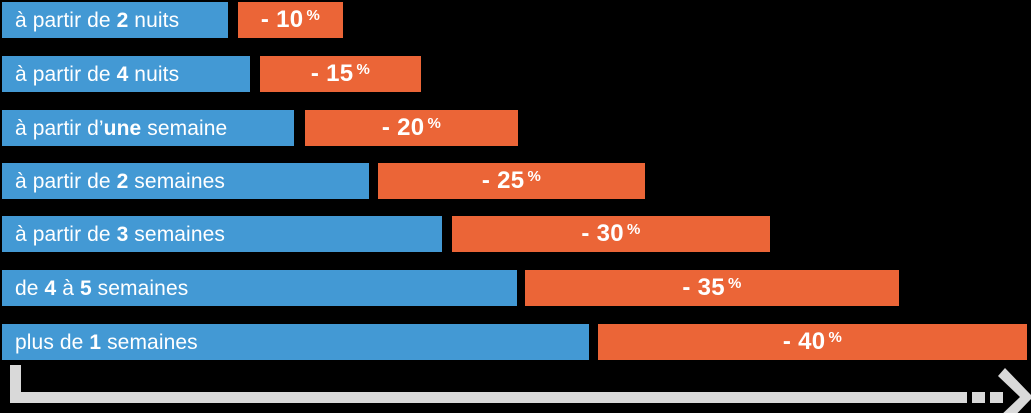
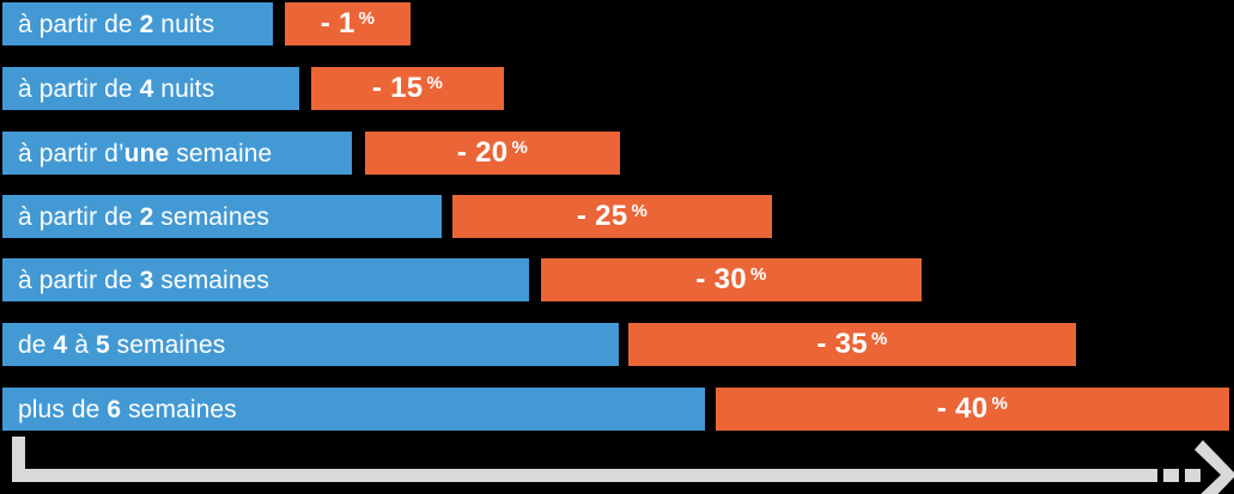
  à partir de 2 nuits
- - 10 %
+ - 1 %
  à partir de 4 nuits
  - 15 %
  à partir d’une semaine
  - 20 %
  à partir de 2 semaines
  - 25 %
  à partir de 3 semaines
  - 30 %
  de 4 à 5 semaines
  - 35 %
- plus de 1 semaines
+ plus de 6 semaines
  - 40 %
